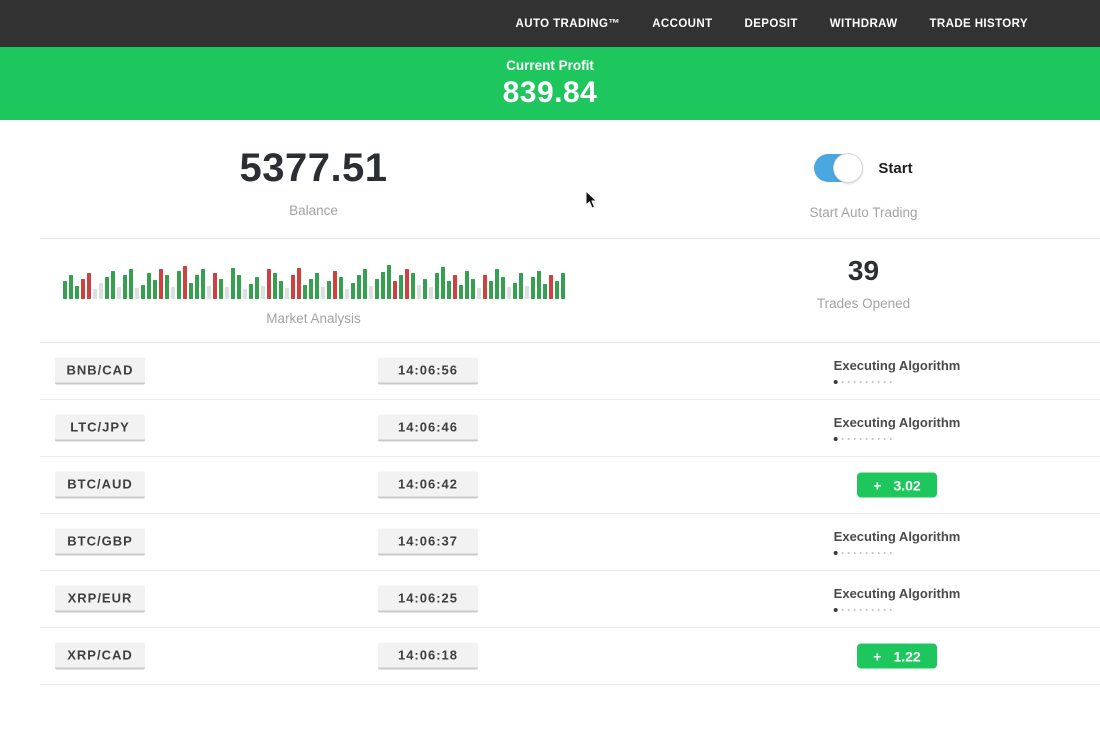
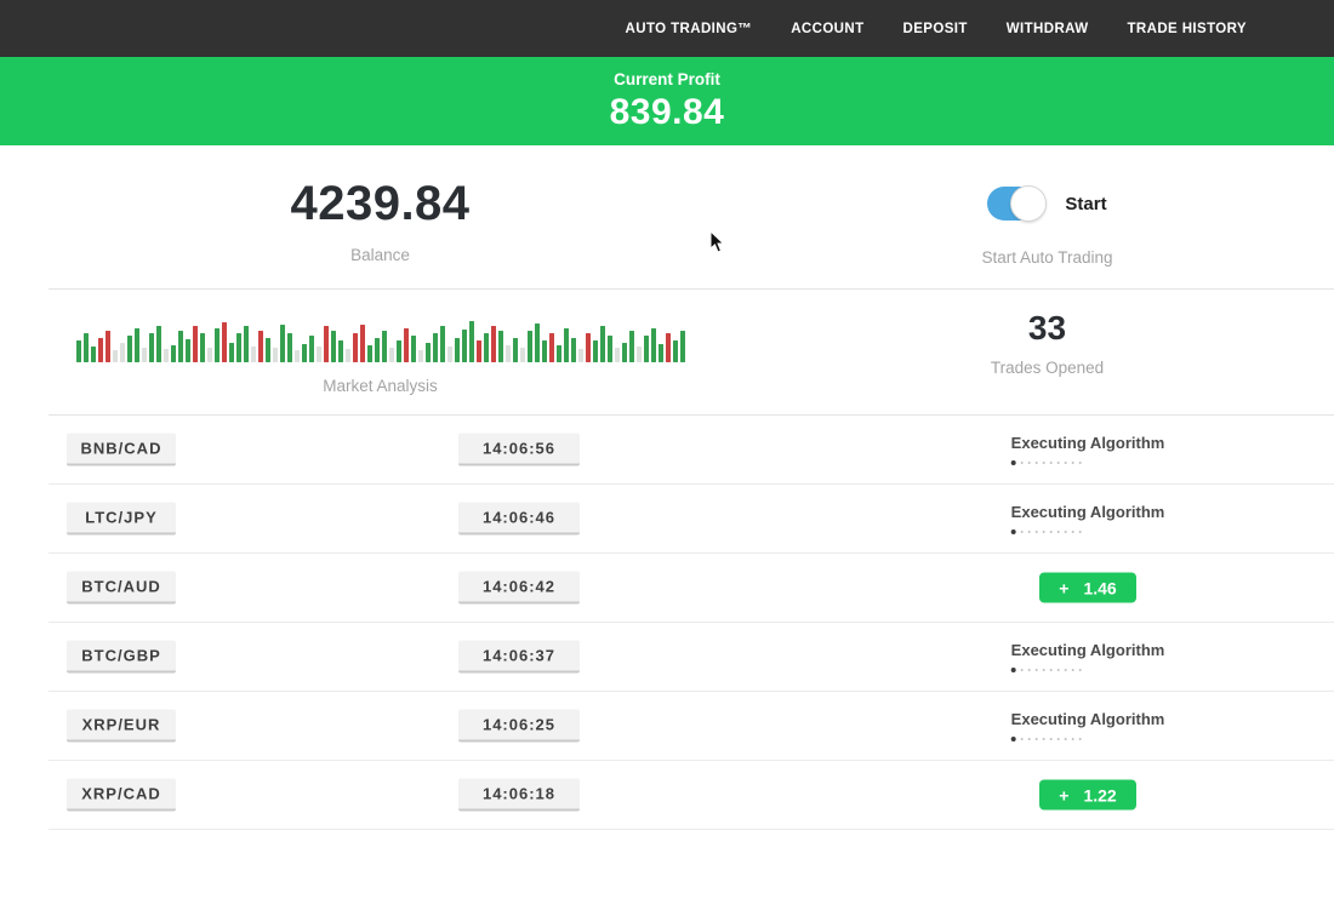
  AUTO TRADING™
  ACCOUNT
  DEPOSIT
  WITHDRAW
  TRADE HISTORY
  Current Profit
  839.84
- 5377.51
+ 4239.84
  Balance
  Start
  Start Auto Trading
  Market Analysis
- 39
+ 33
  Trades Opened
  BNB/CAD
  14:06:56
  Executing Algorithm
  LTC/JPY
  14:06:46
  Executing Algorithm
  BTC/AUD
  14:06:42
  +
- 3.02
+ 1.46
  BTC/GBP
  14:06:37
  Executing Algorithm
  XRP/EUR
  14:06:25
  Executing Algorithm
  XRP/CAD
  14:06:18
  +
  1.22
